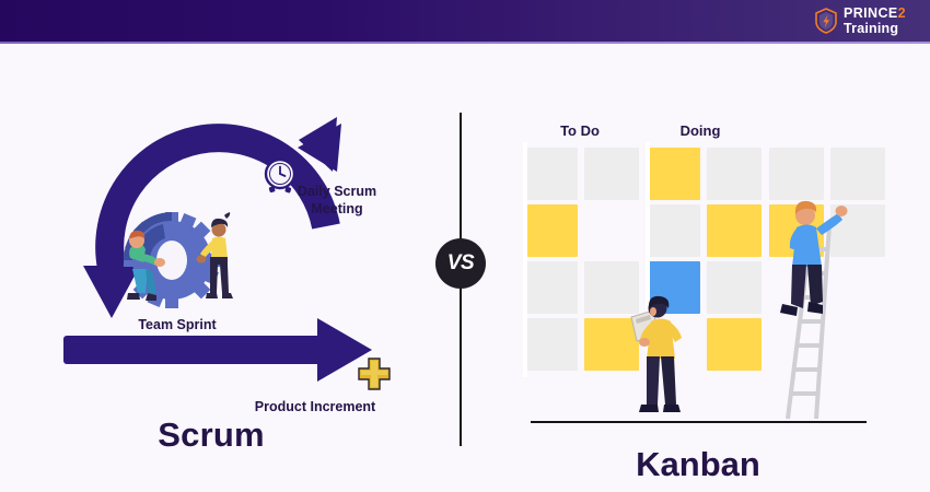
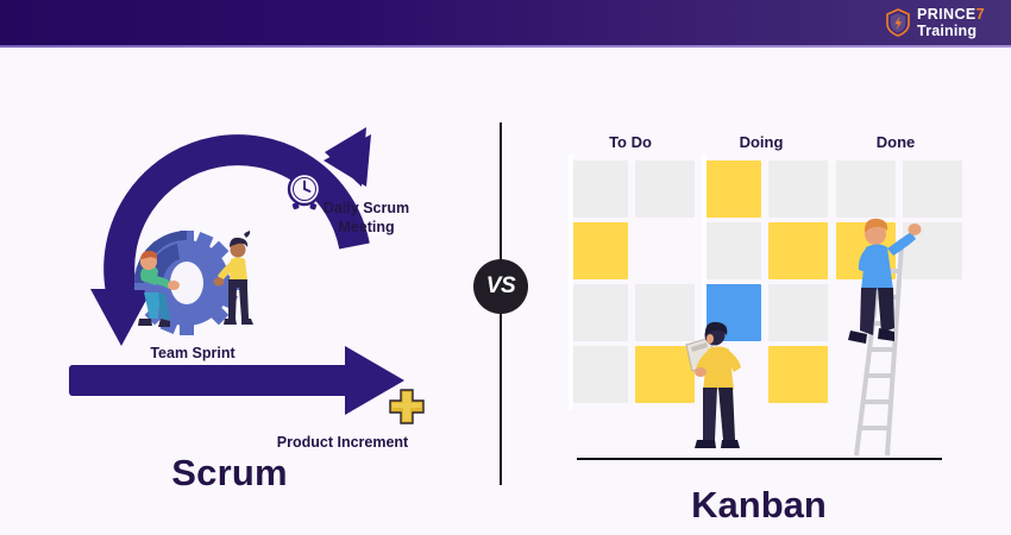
- PRINCE2
+ PRINCE7
  Training
  Daily Scrum
  Meeting
  Team Sprint
  Product Increment
  Scrum
  VS
  To Do
  Doing
+ Done
  Kanban
